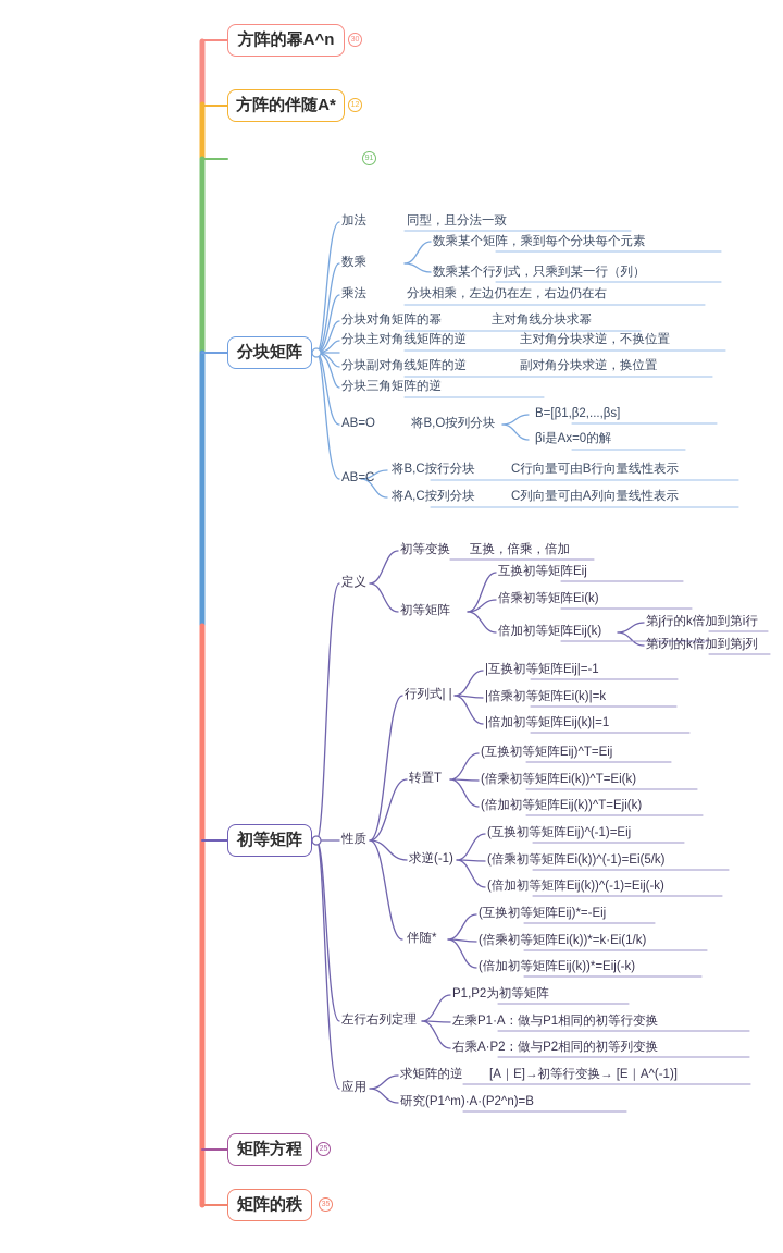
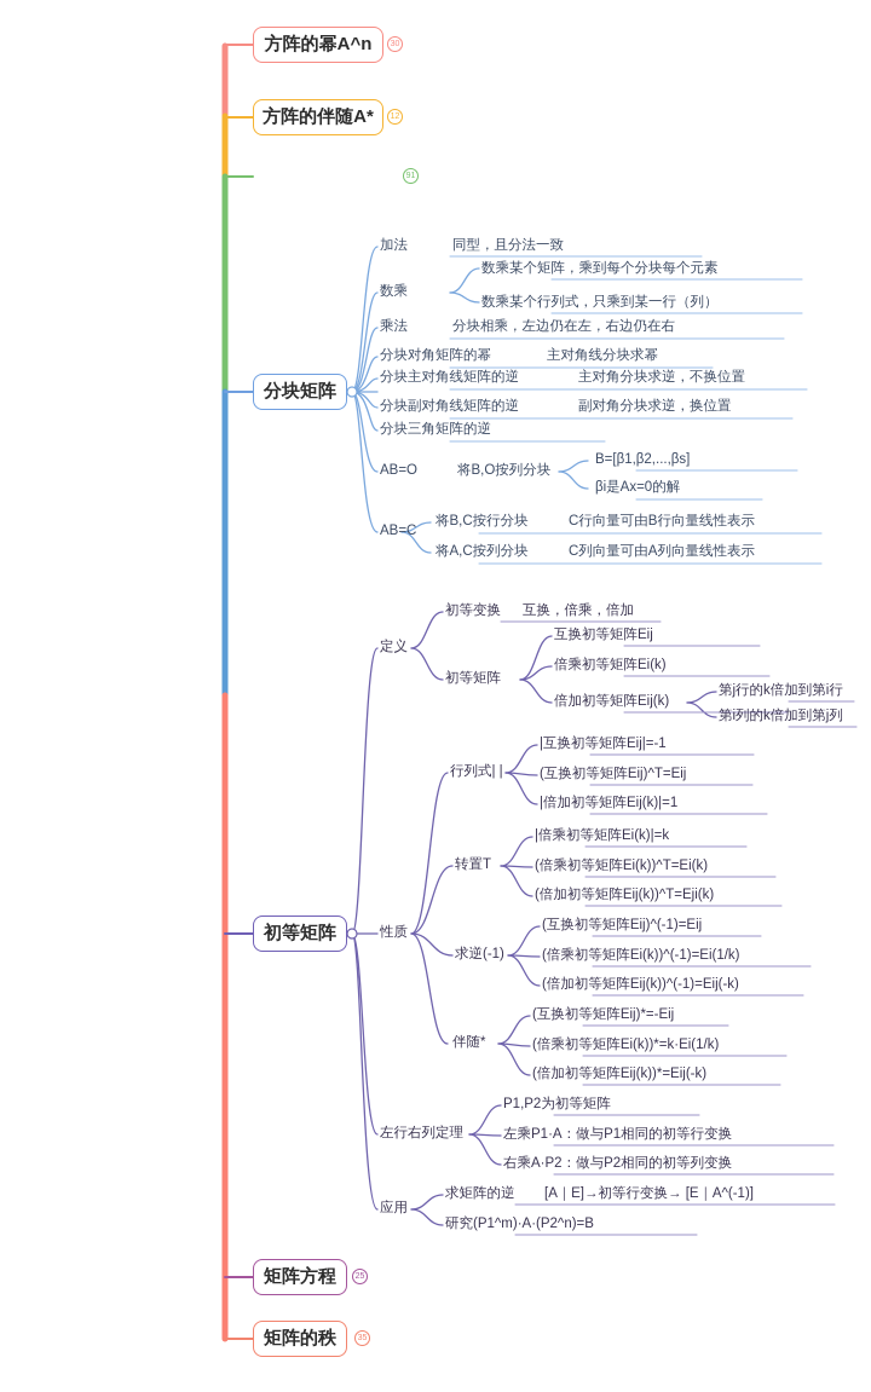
  方阵的幂A^n
  方阵的伴随A*
  分块矩阵
  初等矩阵
  矩阵方程
  矩阵的秩
  加法
  同型，且分法一致
  数乘
  数乘某个矩阵，乘到每个分块每个元素
  数乘某个行列式，只乘到某一行（列）
  乘法
  分块相乘，左边仍在左，右边仍在右
  分块对角矩阵的幂
  主对角线分块求幂
  分块主对角线矩阵的逆
  主对角分块求逆，不换位置
  分块副对角线矩阵的逆
  副对角分块求逆，换位置
  分块三角矩阵的逆
  AB=O
  将B,O按列分块
  B=[β1,β2,...,βs]
  βi是Ax=0的解
  AB=C
  将B,C按行分块
  C行向量可由B行向量线性表示
  将A,C按列分块
  C列向量可由A列向量线性表示
  定义
  初等变换
  互换，倍乘，倍加
  初等矩阵
  互换初等矩阵Eij
  倍乘初等矩阵Ei(k)
  倍加初等矩阵Eij(k)
  第j行的k倍加到第i行
  第i列的k倍加到第j列
  性质
  行列式| |
  |互换初等矩阵Eij|=-1
- |倍乘初等矩阵Ei(k)|=k
+ (互换初等矩阵Eij)^T=Eij
  |倍加初等矩阵Eij(k)|=1
  转置T
- (互换初等矩阵Eij)^T=Eij
+ |倍乘初等矩阵Ei(k)|=k
  (倍乘初等矩阵Ei(k))^T=Ei(k)
  (倍加初等矩阵Eij(k))^T=Eji(k)
  求逆(-1)
  (互换初等矩阵Eij)^(-1)=Eij
- (倍乘初等矩阵Ei(k))^(-1)=Ei(5/k)
+ (倍乘初等矩阵Ei(k))^(-1)=Ei(1/k)
  (倍加初等矩阵Eij(k))^(-1)=Eij(-k)
  伴随*
  (互换初等矩阵Eij)*=-Eij
  (倍乘初等矩阵Ei(k))*=k·Ei(1/k)
  (倍加初等矩阵Eij(k))*=Eij(-k)
  左行右列定理
  P1,P2为初等矩阵
  左乘P1·A：做与P1相同的初等行变换
  右乘A·P2：做与P2相同的初等列变换
  应用
  求矩阵的逆
  [A｜E]→初等行变换→ [E｜A^(-1)]
  研究(P1^m)·A·(P2^n)=B
